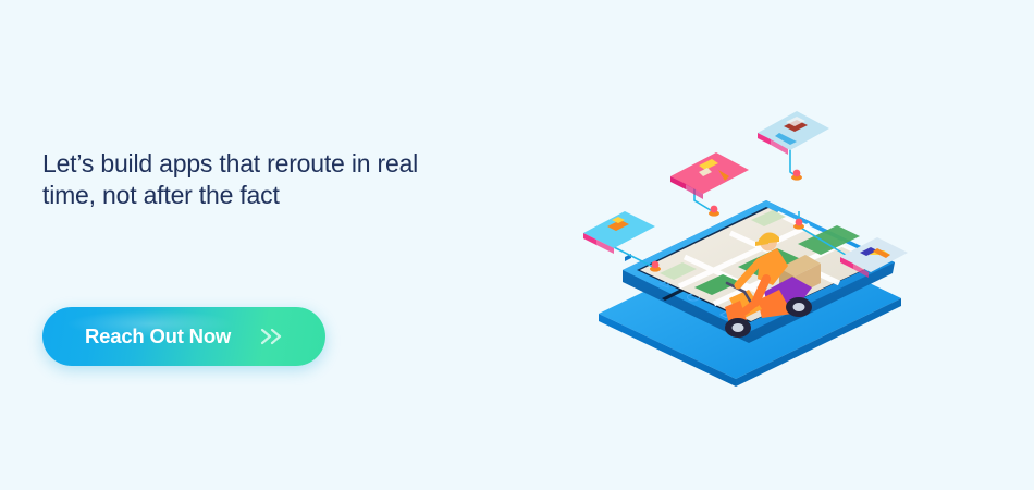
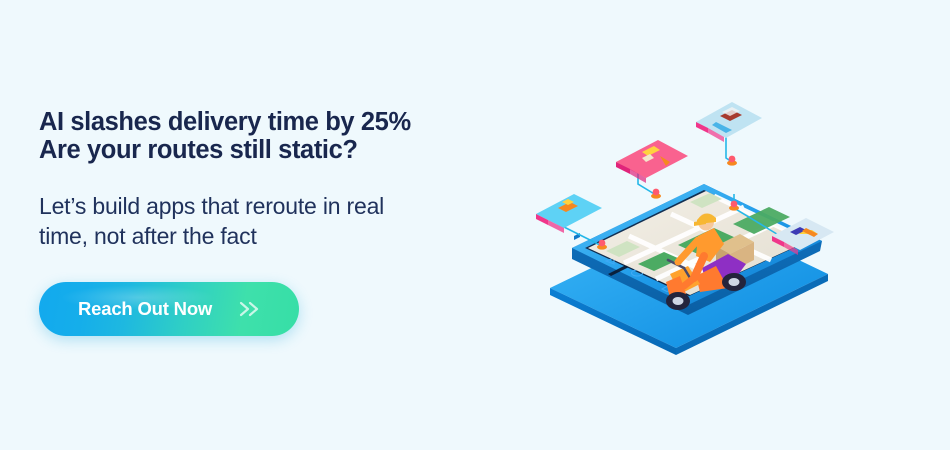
+ AI slashes delivery time by 25%
+ Are your routes still static?
  Let’s build apps that reroute in real
  time, not after the fact
  Reach Out Now
